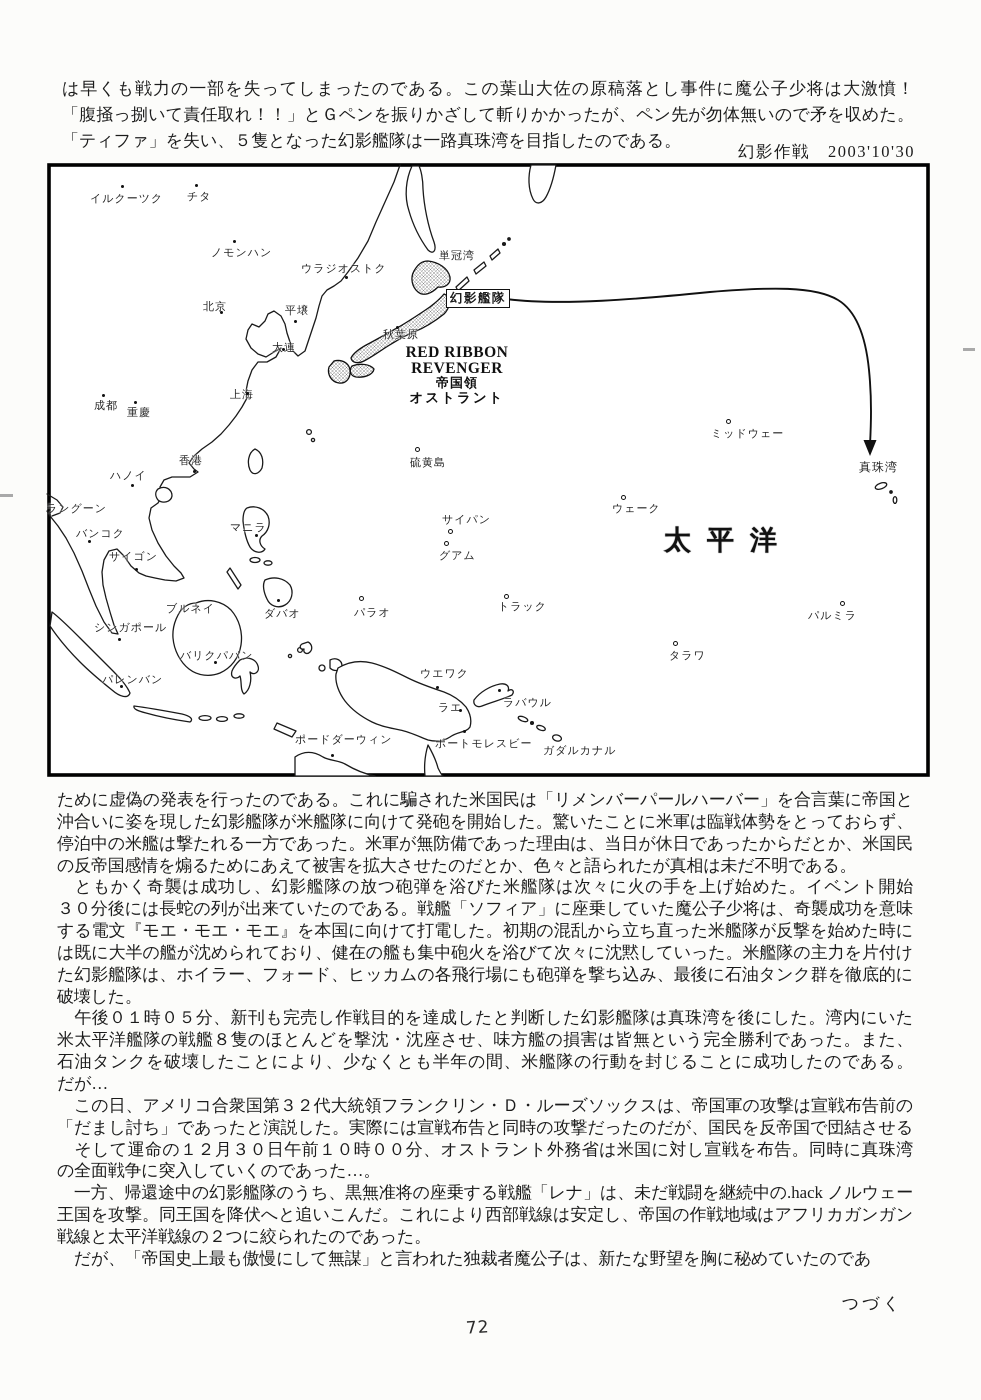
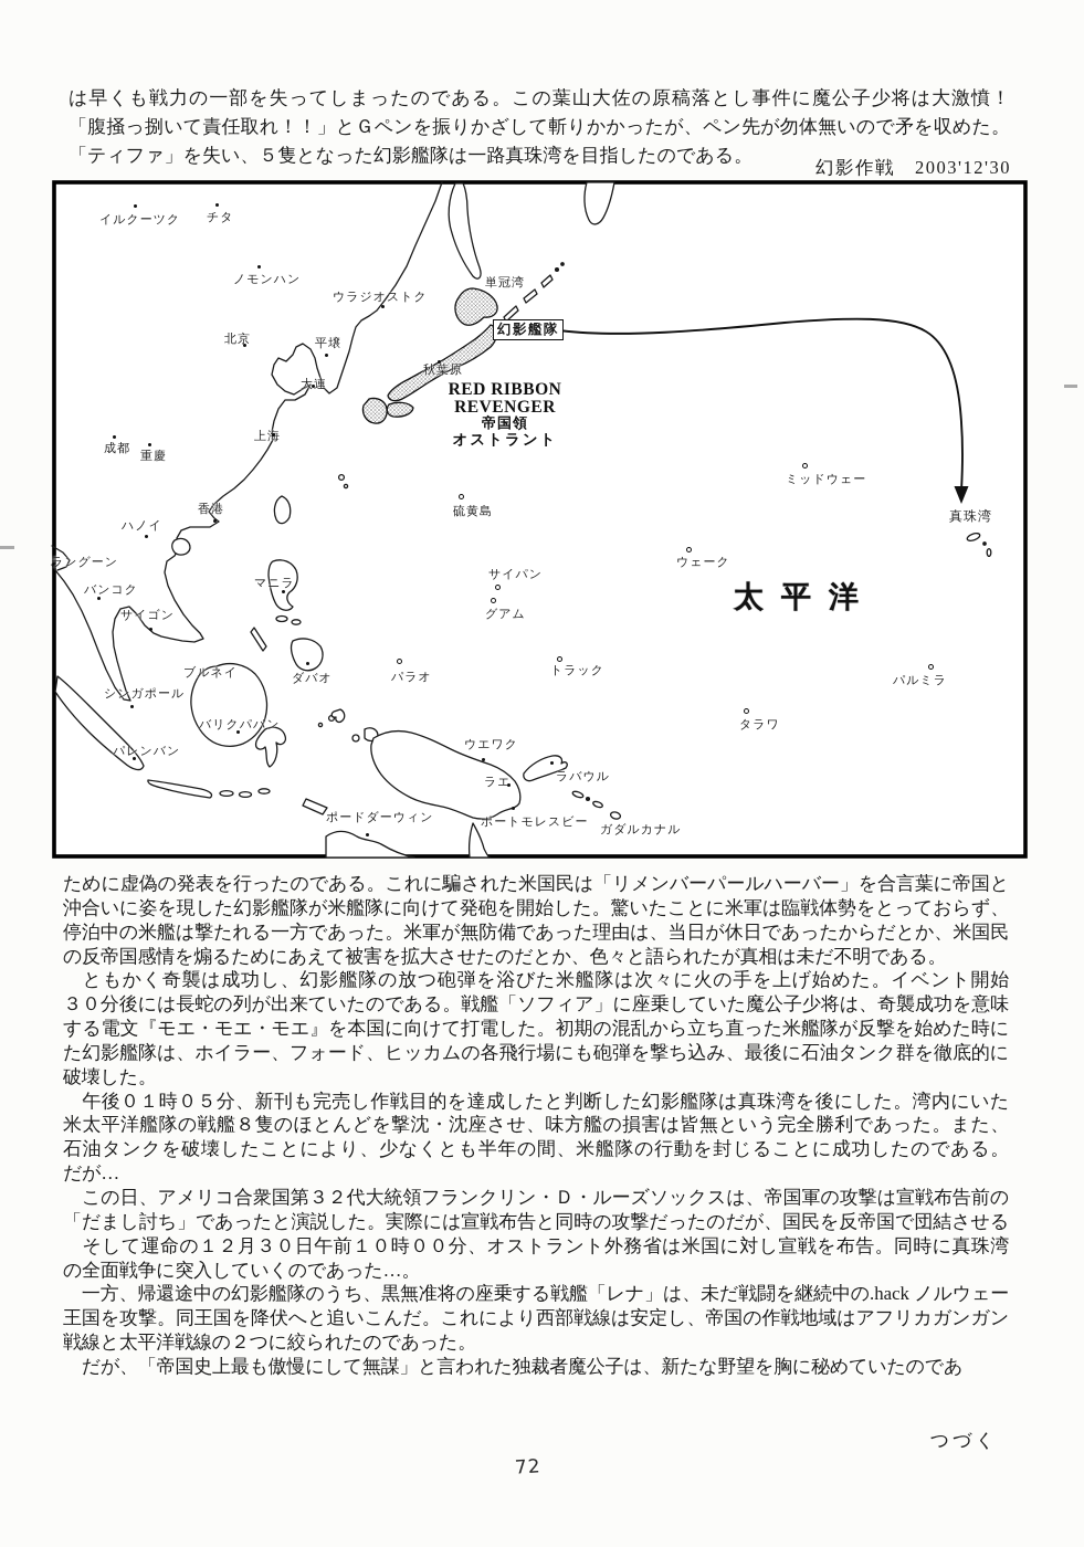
  イルクーツク
  チタ
  ノモンハン
  ウラジオストク
  単冠湾
  北京
  平壌
  大連
  秋葉原
  上海
  成都
  重慶
  香港
  ハノイ
  ラングーン
  バンコク
  サイゴン
  マニラ
  ブルネイ
  シンガポール
  バリクパパン
  パレンバン
  ダバオ
  パラオ
  硫黄島
  サイパン
  グアム
  トラック
  ウエワク
  ラエ
  ラバウル
  ポートモレスビー
  ポードダーウィン
  ガダルカナル
  ウェーク
  ミッドウェー
  真珠湾
  パルミラ
  タラワ
  幻影艦隊
  太平洋
  RED RIBBON
  REVENGER
  帝国領
  オストラント
  は早くも戦力の一部を失ってしまったのである。この葉山大佐の原稿落とし事件に魔公子少将は大激憤！
  「腹掻っ捌いて責任取れ！！」とＧペンを振りかざして斬りかかったが、ペン先が勿体無いので矛を収めた。
  「ティファ」を失い、５隻となった幻影艦隊は一路真珠湾を目指したのである。
- 幻影作戦 2003'10'30
+ 幻影作戦 2003'12'30
  ために虚偽の発表を行ったのである。これに騙された米国民は「リメンバーパールハーバー」を合言葉に帝国と
  沖合いに姿を現した幻影艦隊が米艦隊に向けて発砲を開始した。驚いたことに米軍は臨戦体勢をとっておらず、
  停泊中の米艦は撃たれる一方であった。米軍が無防備であった理由は、当日が休日であったからだとか、米国民
  の反帝国感情を煽るためにあえて被害を拡大させたのだとか、色々と語られたが真相は未だ不明である。
  ともかく奇襲は成功し、幻影艦隊の放つ砲弾を浴びた米艦隊は次々に火の手を上げ始めた。イベント開始
  ３０分後には長蛇の列が出来ていたのである。戦艦「ソフィア」に座乗していた魔公子少将は、奇襲成功を意味
  する電文『モエ・モエ・モエ』を本国に向けて打電した。初期の混乱から立ち直った米艦隊が反撃を始めた時に
- は既に大半の艦が沈められており、健在の艦も集中砲火を浴びて次々に沈黙していった。米艦隊の主力を片付け
  た幻影艦隊は、ホイラー、フォード、ヒッカムの各飛行場にも砲弾を撃ち込み、最後に石油タンク群を徹底的に
  破壊した。
  午後０１時０５分、新刊も完売し作戦目的を達成したと判断した幻影艦隊は真珠湾を後にした。湾内にいた
  米太平洋艦隊の戦艦８隻のほとんどを撃沈・沈座させ、味方艦の損害は皆無という完全勝利であった。また、
  石油タンクを破壊したことにより、少なくとも半年の間、米艦隊の行動を封じることに成功したのである。
  だが…
  この日、アメリコ合衆国第３２代大統領フランクリン・Ｄ・ルーズソックスは、帝国軍の攻撃は宣戦布告前の
  「だまし討ち」であったと演説した。実際には宣戦布告と同時の攻撃だったのだが、国民を反帝国で団結させる
  そして運命の１２月３０日午前１０時００分、オストラント外務省は米国に対し宣戦を布告。同時に真珠湾
  の全面戦争に突入していくのであった…。
  一方、帰還途中の幻影艦隊のうち、黒無准将の座乗する戦艦「レナ」は、未だ戦闘を継続中の.hack ノルウェー
  王国を攻撃。同王国を降伏へと追いこんだ。これにより西部戦線は安定し、帝国の作戦地域はアフリカガンガン
  戦線と太平洋戦線の２つに絞られたのであった。
  だが、「帝国史上最も傲慢にして無謀」と言われた独裁者魔公子は、新たな野望を胸に秘めていたのであ
  つづく
